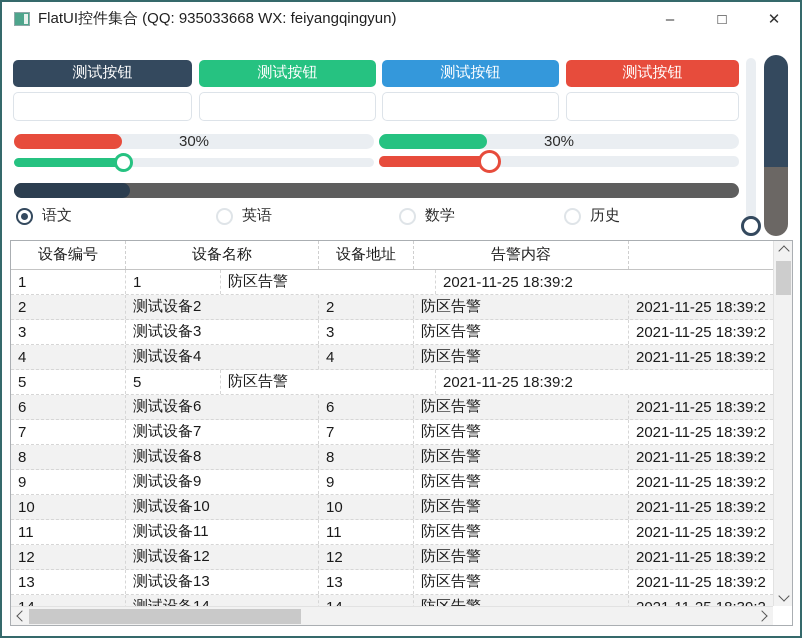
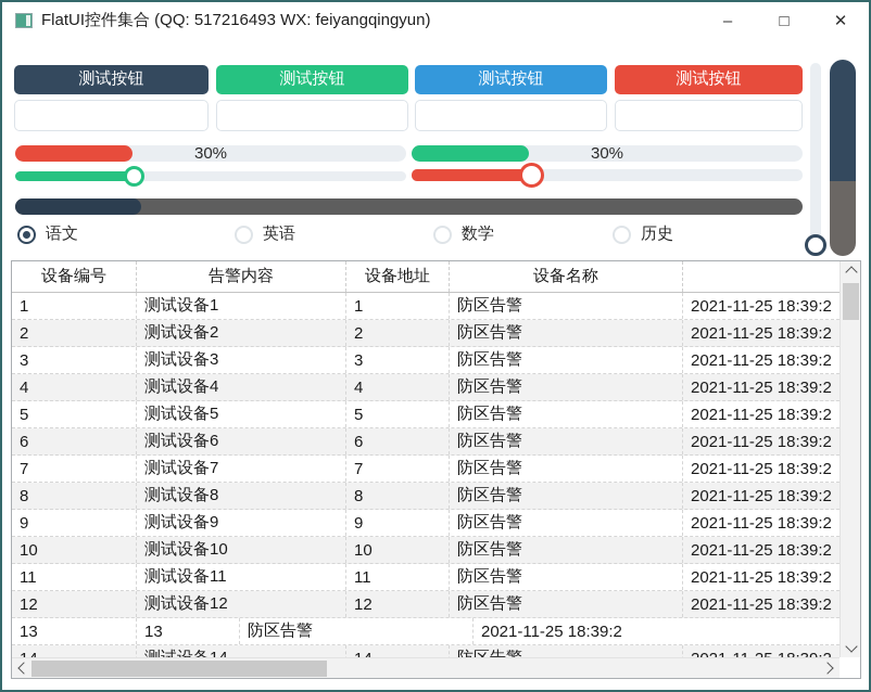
- FlatUI控件集合 (QQ: 935033668 WX: feiyangqingyun)
+ FlatUI控件集合 (QQ: 517216493 WX: feiyangqingyun)
  –
  □
  ✕
  测试按钮
  测试按钮
  测试按钮
  测试按钮
  30%
  30%
  语文
  英语
  数学
  历史
  设备编号
- 设备名称
+ 告警内容
  设备地址
- 告警内容
+ 设备名称
  1
+ 测试设备1
  1
  防区告警
  2021-11-25 18:39:2
  2
  测试设备2
  2
  防区告警
  2021-11-25 18:39:2
  3
  测试设备3
  3
  防区告警
  2021-11-25 18:39:2
  4
  测试设备4
  4
  防区告警
  2021-11-25 18:39:2
  5
+ 测试设备5
  5
  防区告警
  2021-11-25 18:39:2
  6
  测试设备6
  6
  防区告警
  2021-11-25 18:39:2
  7
  测试设备7
  7
  防区告警
  2021-11-25 18:39:2
  8
  测试设备8
  8
  防区告警
  2021-11-25 18:39:2
  9
  测试设备9
  9
  防区告警
  2021-11-25 18:39:2
  10
  测试设备10
  10
  防区告警
  2021-11-25 18:39:2
  11
  测试设备11
  11
  防区告警
  2021-11-25 18:39:2
  12
  测试设备12
  12
  防区告警
  2021-11-25 18:39:2
  13
- 测试设备13
  13
  防区告警
  2021-11-25 18:39:2
